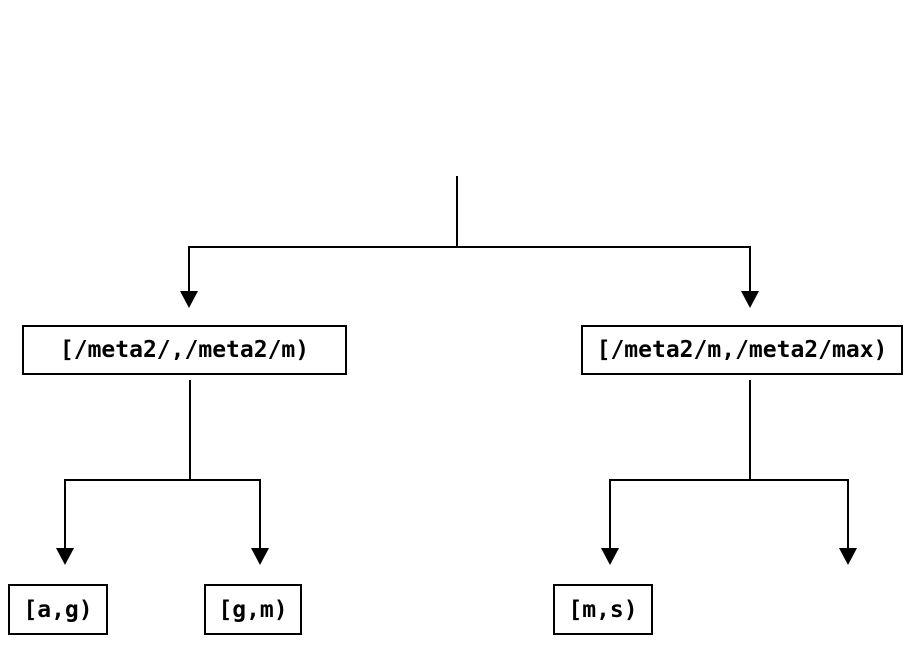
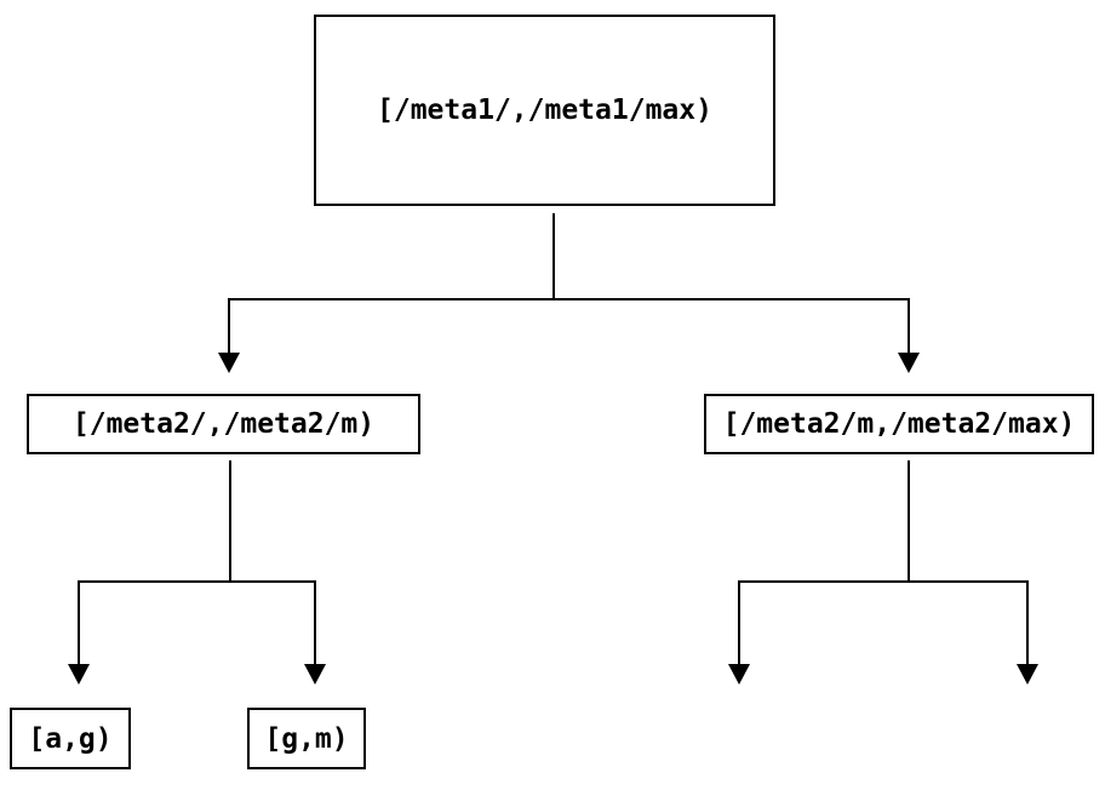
+ [/meta1/,/meta1/max)
  [/meta2/,/meta2/m)
  [/meta2/m,/meta2/max)
  [a,g)
  [g,m)
- [m,s)
